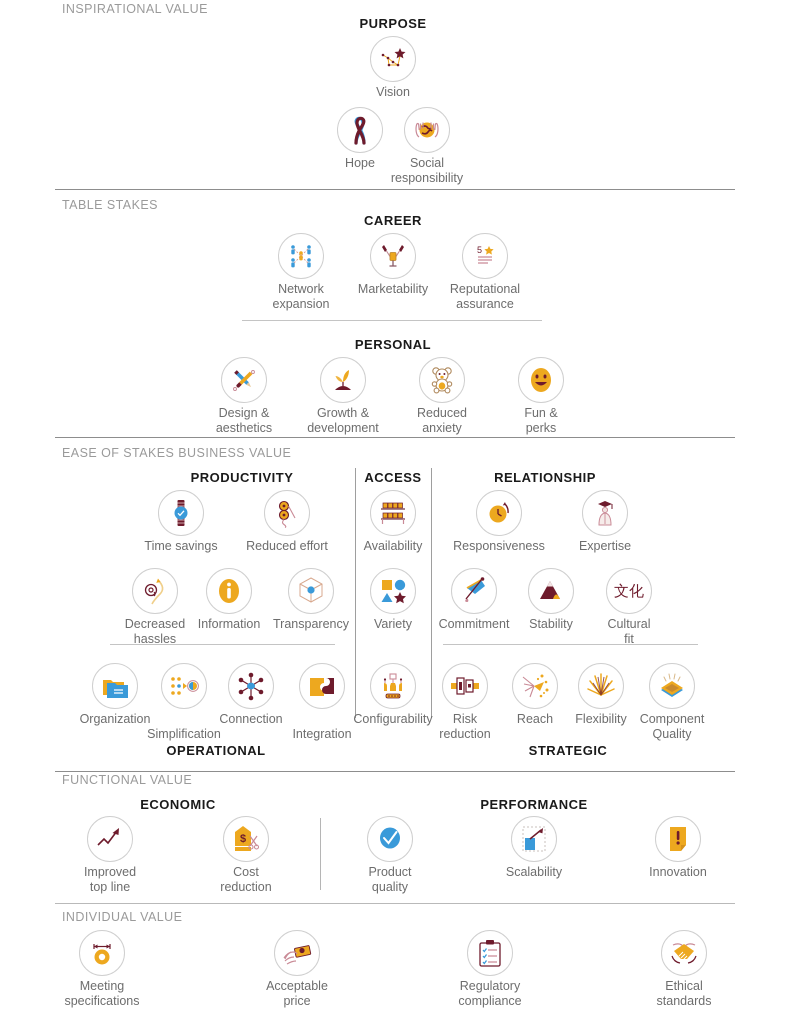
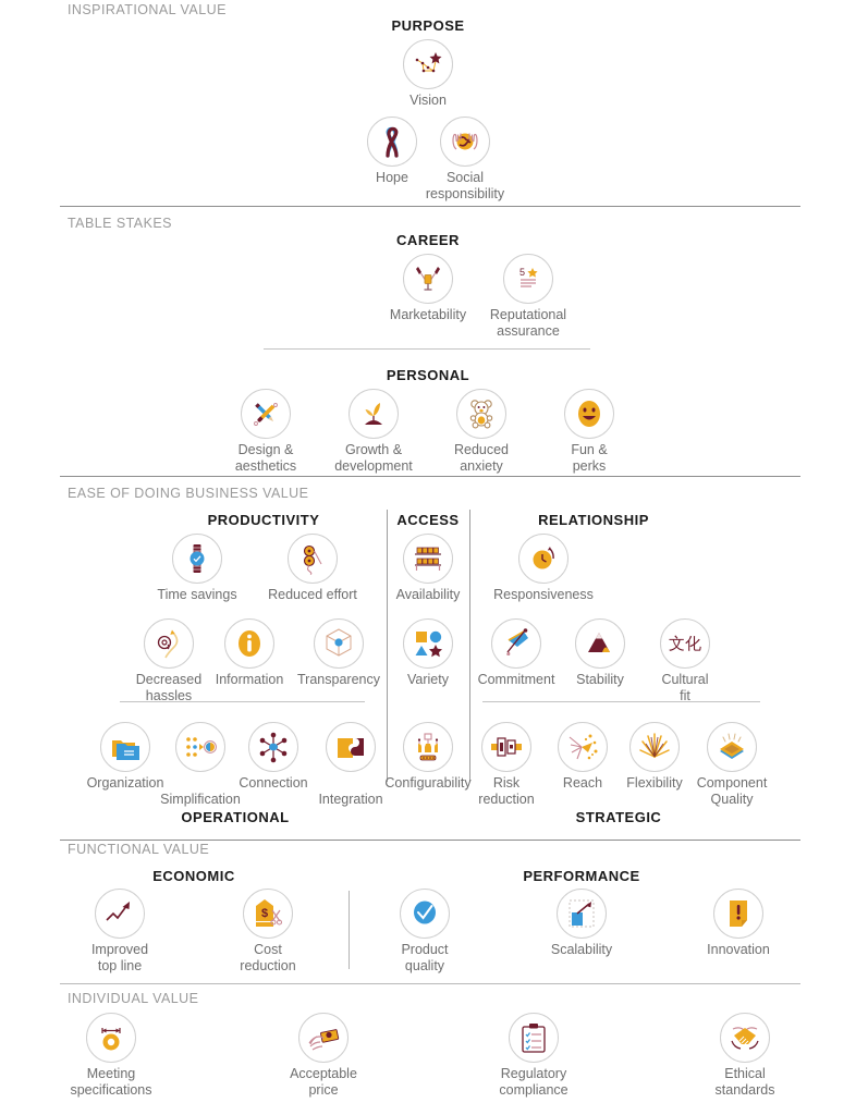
  INSPIRATIONAL VALUE
  PURPOSE
  Vision
  Hope
  Social
  responsibility
  TABLE STAKES
  CAREER
- Network
- expansion
  Marketability
  5
  Reputational
  assurance
  PERSONAL
  Design &
  aesthetics
  Growth &
  development
  Reduced
  anxiety
  Fun &
  perks
- EASE OF STAKES BUSINESS VALUE
+ EASE OF DOING BUSINESS VALUE
  PRODUCTIVITY
  ACCESS
  RELATIONSHIP
  Time savings
  Reduced effort
  Availability
  Responsiveness
- Expertise
  Decreased
  hassles
  Information
  Transparency
  Variety
  Commitment
  Stability
  文化
  Cultural
  fit
  Organization
  Simplification
  Connection
  Integration
  Configurability
  Risk
  reduction
  Reach
  Flexibility
  Component
  Quality
  OPERATIONAL
  STRATEGIC
  FUNCTIONAL VALUE
  ECONOMIC
  PERFORMANCE
  Improved
  top line
  $
  Cost
  reduction
  Product
  quality
  Scalability
  Innovation
  INDIVIDUAL VALUE
  Meeting
  specifications
  Acceptable
  price
  Regulatory
  compliance
  Ethical
  standards
